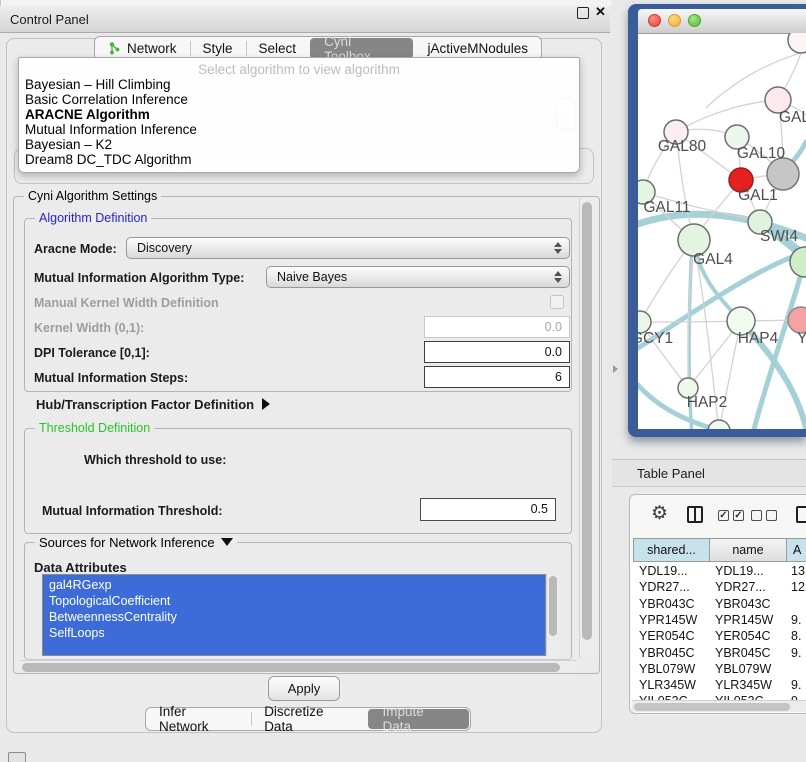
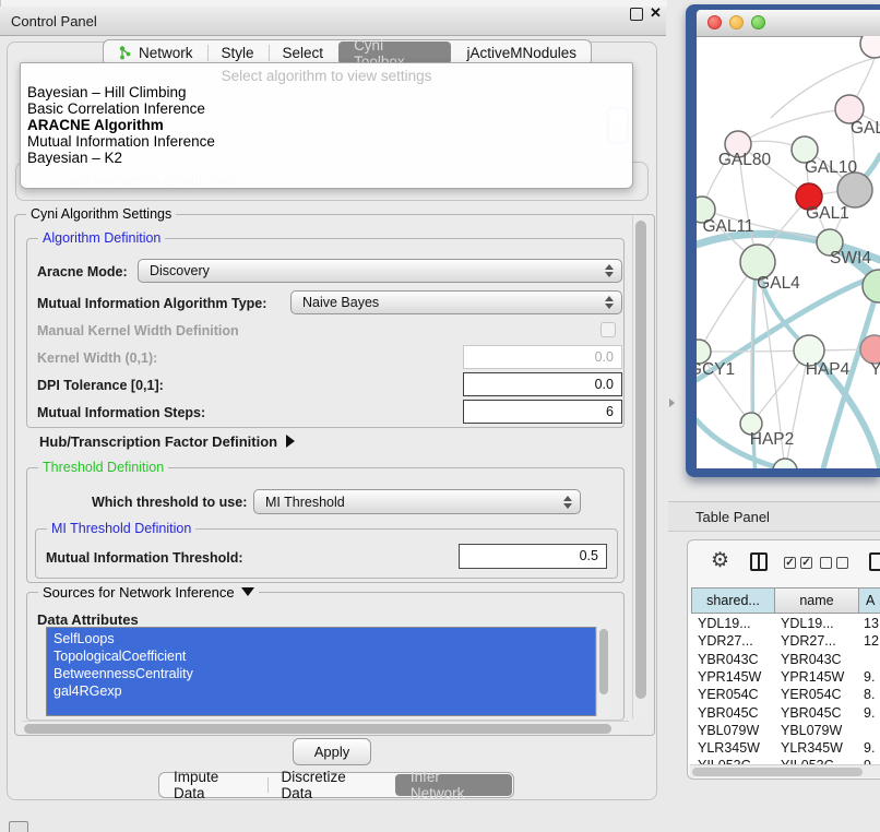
  Control Panel
  ✕
  Network
  Style
  Select
  Cyni Toolbox
  jActiveMNodules
- Select algorithm to view algorithm
+ Select algorithm to view settings
  Bayesian – Hill Climbing
  Basic Correlation Inference
  ARACNE Algorithm
  Mutual Information Inference
  Bayesian – K2
- Dream8 DC_TDC Algorithm
  Cyni Algorithm Settings
  Algorithm Definition
  Aracne Mode:
  Discovery
  Mutual Information Algorithm Type:
  Naive Bayes
  Manual Kernel Width Definition
  Kernel Width (0,1):
  0.0
  DPI Tolerance [0,1]:
  0.0
  Mutual Information Steps:
  6
  Hub/Transcription Factor Definition
  Threshold Definition
  Which threshold to use:
+ MI Threshold
+ MI Threshold Definition
  Mutual Information Threshold:
  0.5
  Sources for Network Inference
  Data Attributes
- gal4RGexp
+ SelfLoops
  TopologicalCoefficient
  BetweennessCentrality
- SelfLoops
+ gal4RGexp
  Apply
- Infer Network
+ Impute Data
  Discretize Data
- Impute Data
+ Infer Network
  GAL80
  GAL10
  GAL1
  GAL11
  SWI4
  GAL4
  HAP4
  Y
  CY1
  HAP2
  Table Panel
  ⚙
  ✓
  ✓
  shared...
  name
  A
  YDL19...
  YDL19...
  13
  YDR27...
  YDR27...
  12
  YBR043C
  YBR043C
  YPR145W
  YPR145W
  9.
  YER054C
  YER054C
  8.
  YBR045C
  YBR045C
  9.
  YBL079W
  YBL079W
  YLR345W
  YLR345W
  9.
